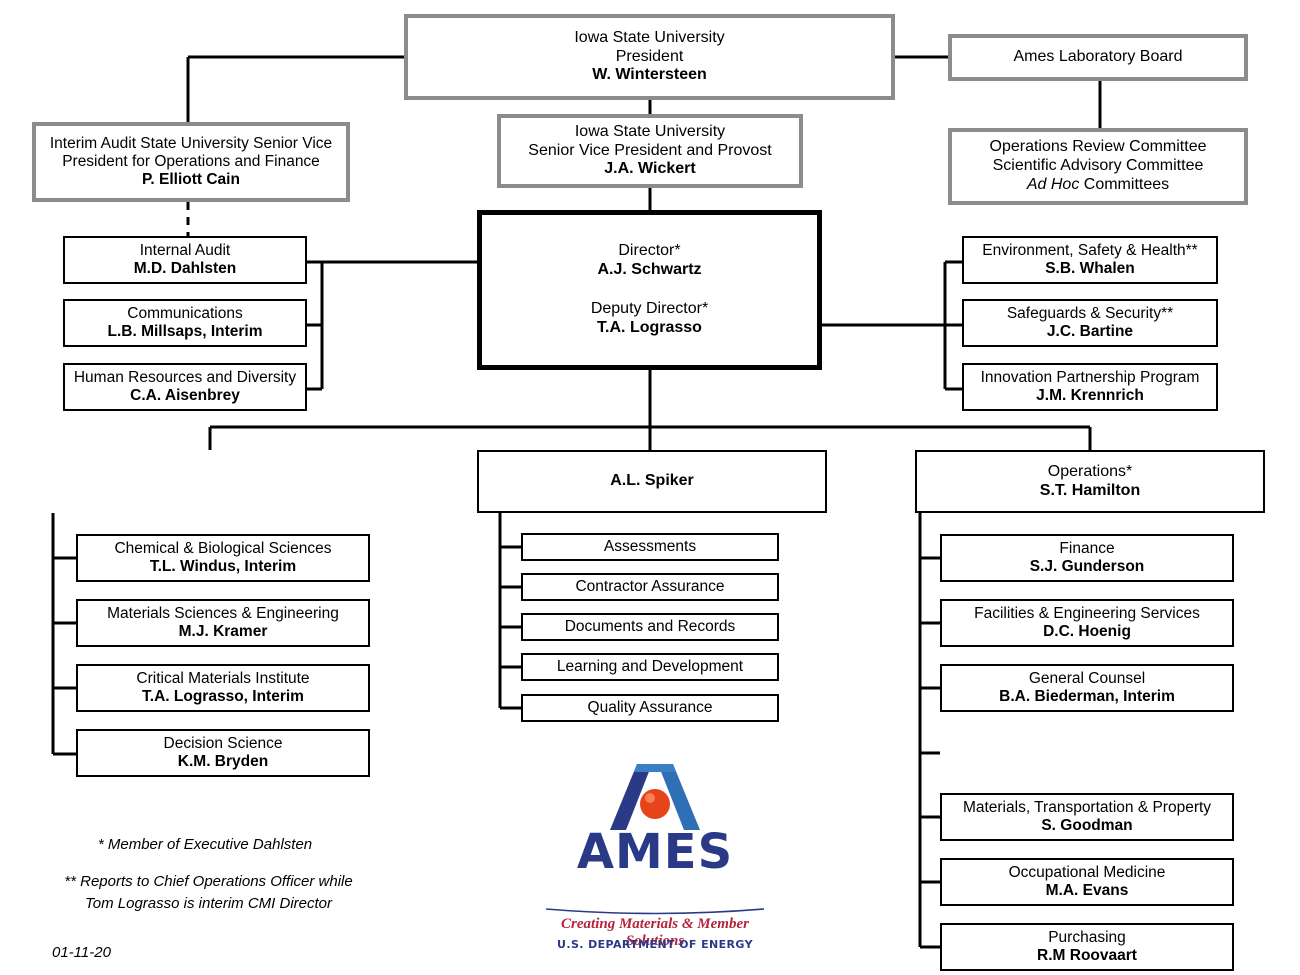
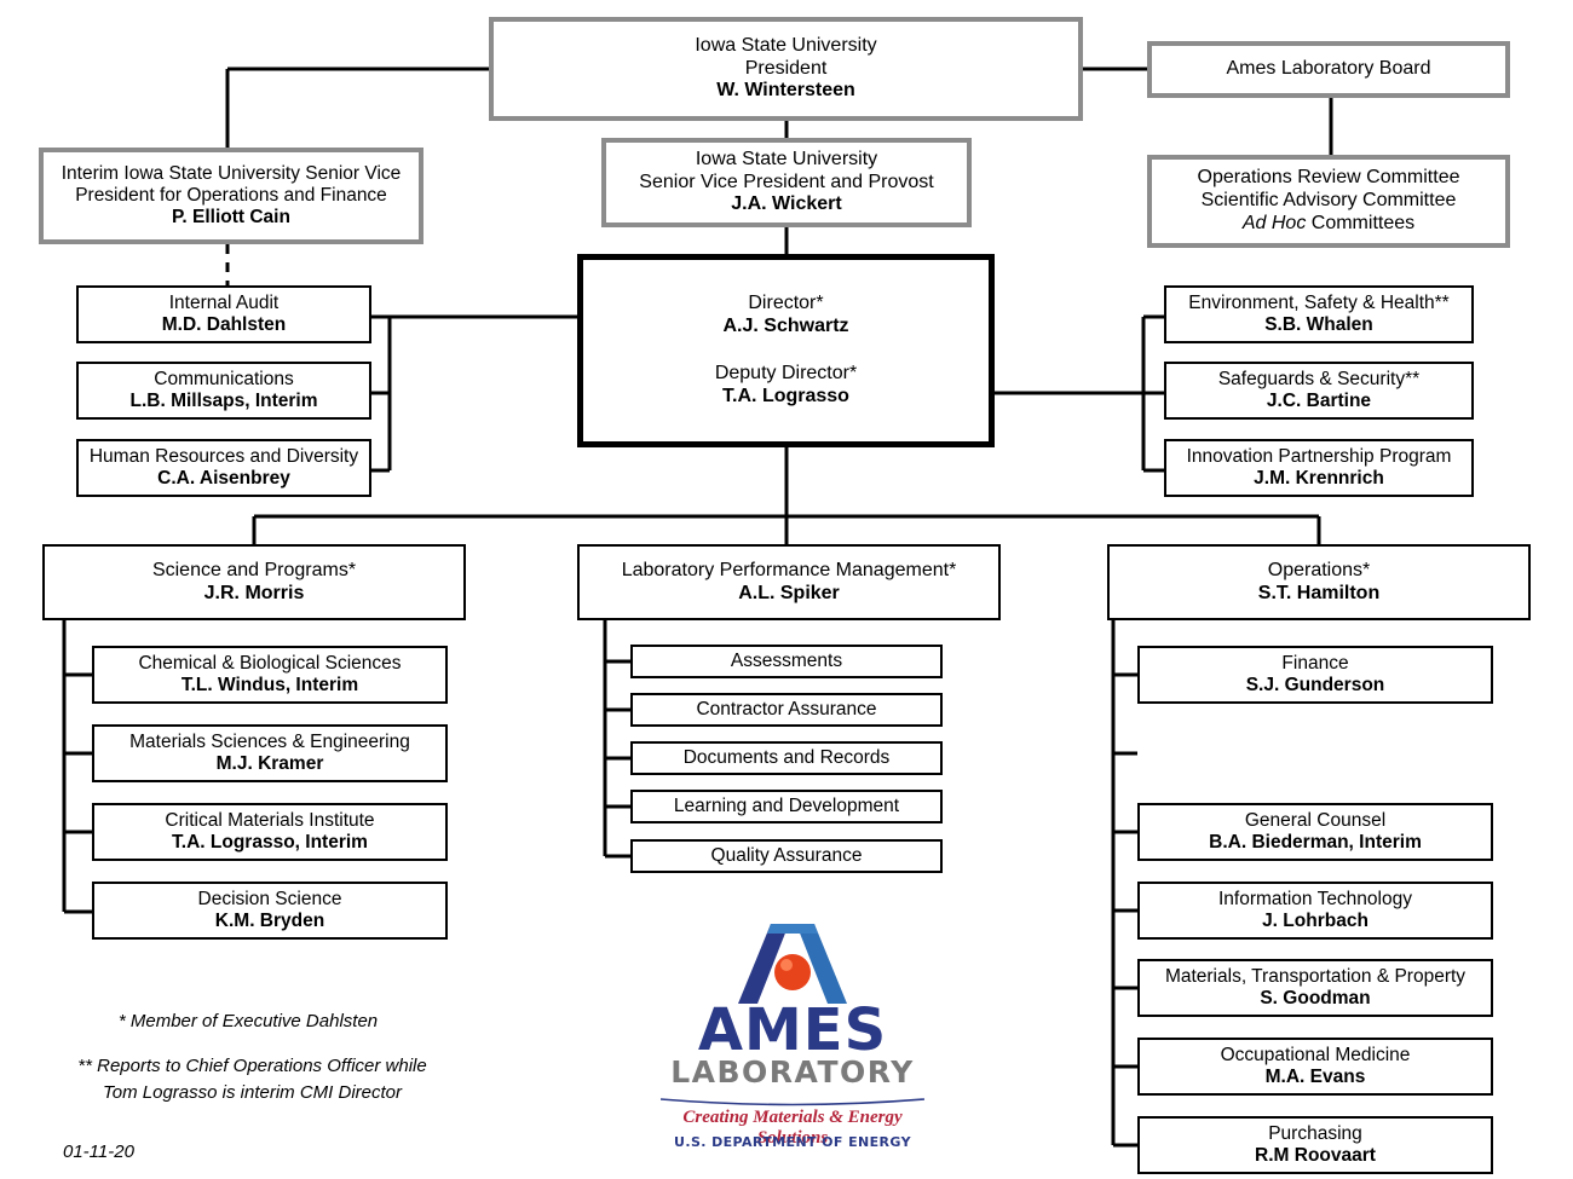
  Iowa State University
  President
  W. Wintersteen
  Ames Laboratory Board
- Interim Audit State University Senior Vice
+ Interim Iowa State University Senior Vice
  President for Operations and Finance
  P. Elliott Cain
  Iowa State University
  Senior Vice President and Provost
  J.A. Wickert
  Operations Review Committee
  Scientific Advisory Committee
  Ad Hoc Committees
  Director*
  A.J. Schwartz
  Deputy Director*
  T.A. Lograsso
  Internal Audit
  M.D. Dahlsten
  Communications
  L.B. Millsaps, Interim
  Human Resources and Diversity
  C.A. Aisenbrey
  Environment, Safety & Health**
  S.B. Whalen
  Safeguards & Security**
  J.C. Bartine
  Innovation Partnership Program
  J.M. Krennrich
+ Science and Programs*
+ J.R. Morris
+ Laboratory Performance Management*
  A.L. Spiker
  Operations*
  S.T. Hamilton
  Chemical & Biological Sciences
  T.L. Windus, Interim
  Materials Sciences & Engineering
  M.J. Kramer
  Critical Materials Institute
  T.A. Lograsso, Interim
  Decision Science
  K.M. Bryden
  Assessments
  Contractor Assurance
  Documents and Records
  Learning and Development
  Quality Assurance
  Finance
  S.J. Gunderson
- Facilities & Engineering Services
- D.C. Hoenig
  General Counsel
  B.A. Biederman, Interim
+ Information Technology
+ J. Lohrbach
  Materials, Transportation & Property
  S. Goodman
  Occupational Medicine
  M.A. Evans
  Purchasing
  R.M Roovaart
  * Member of Executive Dahlsten
  ** Reports to Chief Operations Officer while
  Tom Lograsso is interim CMI Director
  01-11-20
  AMES
+ LABORATORY
- Creating Materials & Member Solutions
+ Creating Materials & Energy Solutions
  U.S. DEPARTMENT OF ENERGY
